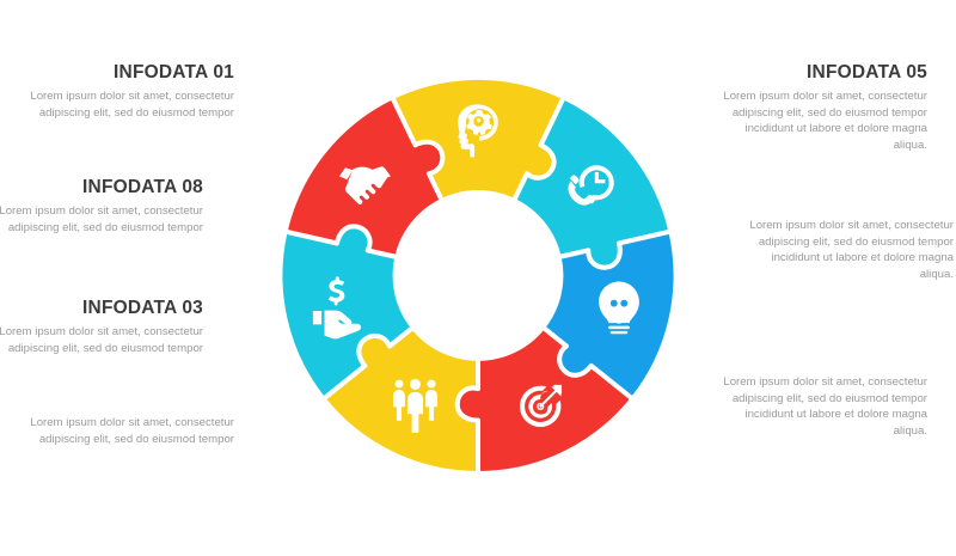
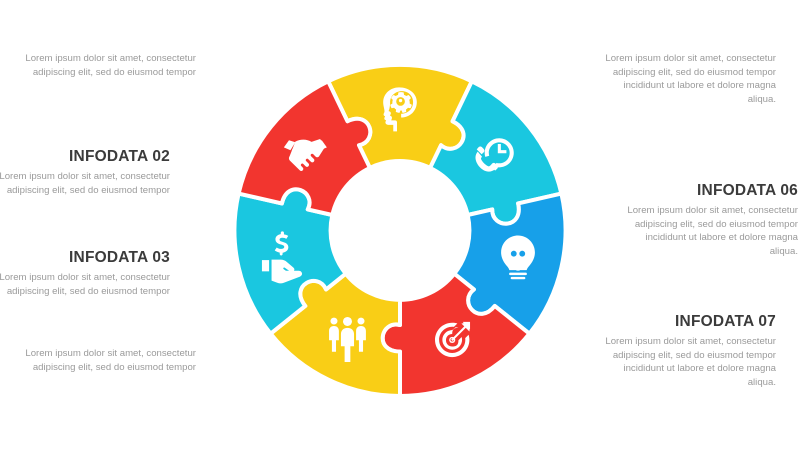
- INFODATA 01
  Lorem ipsum dolor sit amet, consectetur adipiscing elit, sed do eiusmod tempor
- INFODATA 08
+ INFODATA 02
  Lorem ipsum dolor sit amet, consectetur adipiscing elit, sed do eiusmod tempor
  INFODATA 03
  Lorem ipsum dolor sit amet, consectetur adipiscing elit, sed do eiusmod tempor
  Lorem ipsum dolor sit amet, consectetur adipiscing elit, sed do eiusmod tempor
- INFODATA 05
  Lorem ipsum dolor sit amet, consectetur adipiscing elit, sed do eiusmod tempor incididunt ut labore et dolore magna aliqua.
+ INFODATA 06
  Lorem ipsum dolor sit amet, consectetur adipiscing elit, sed do eiusmod tempor incididunt ut labore et dolore magna aliqua.
+ INFODATA 07
  Lorem ipsum dolor sit amet, consectetur adipiscing elit, sed do eiusmod tempor incididunt ut labore et dolore magna aliqua.
